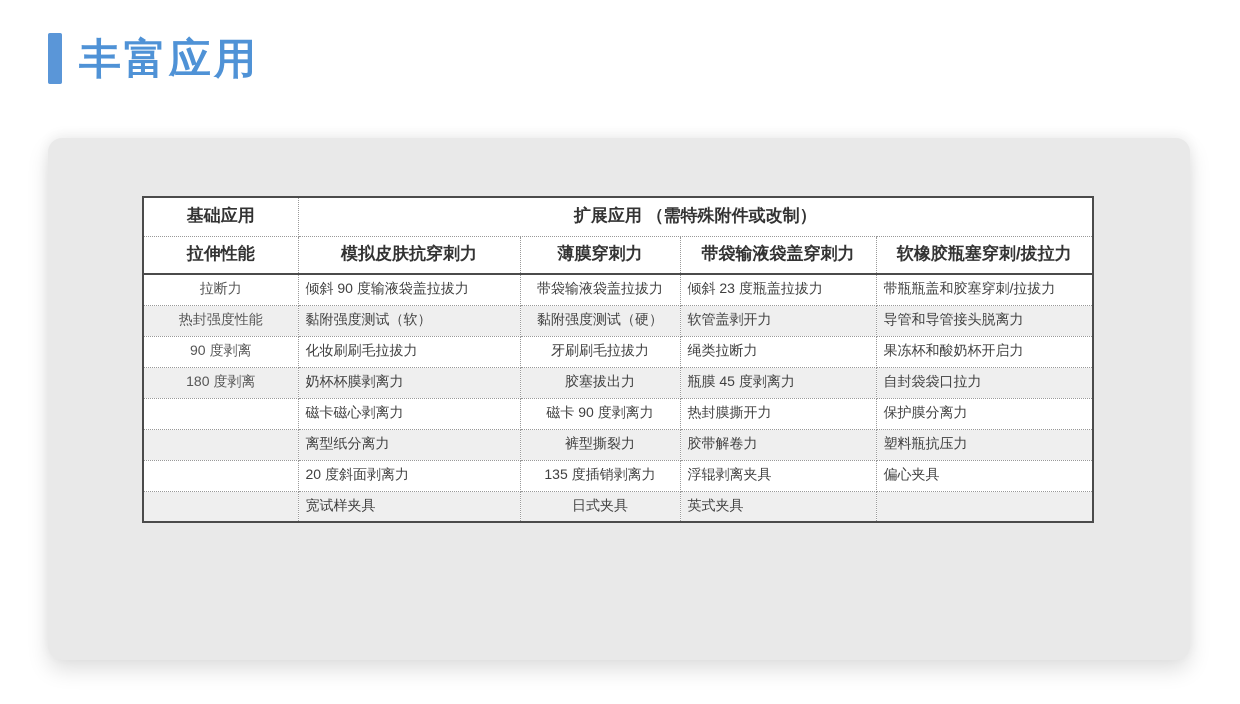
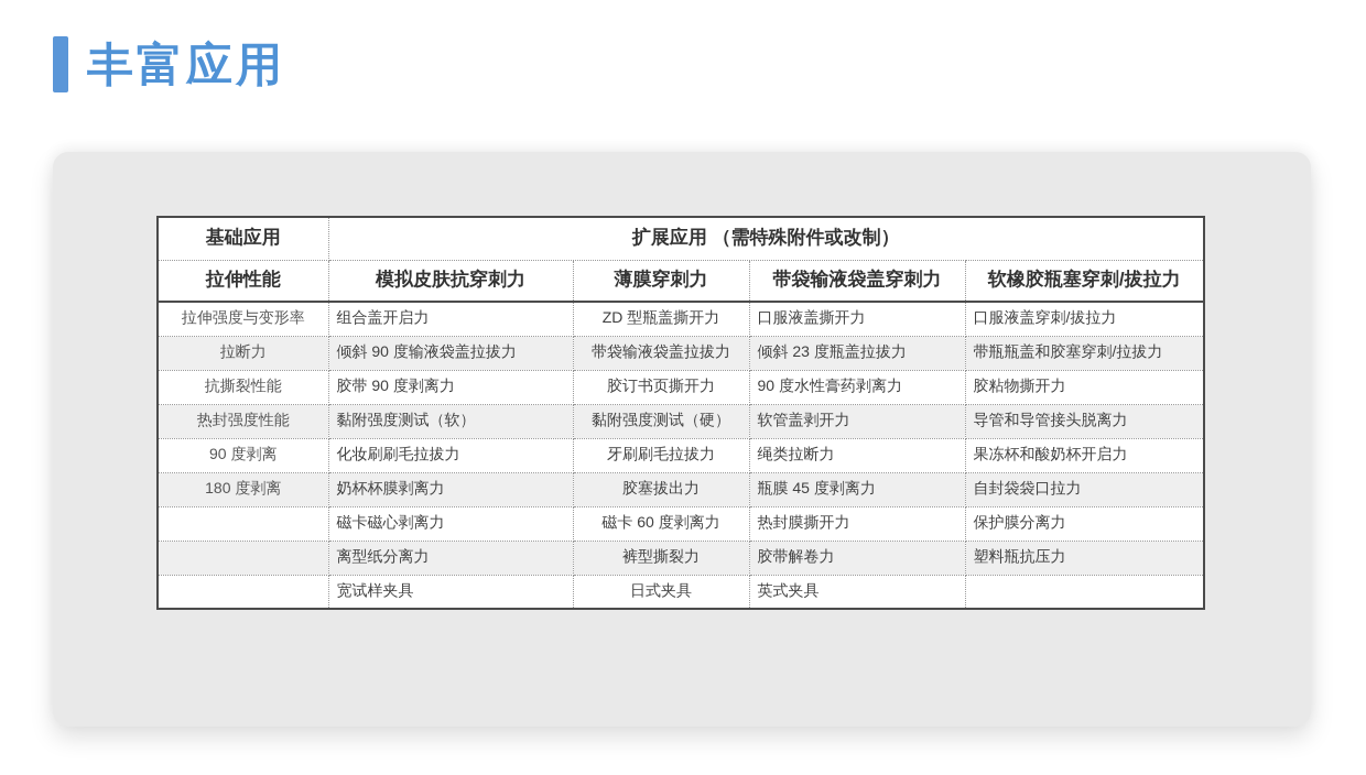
  丰富应用
  基础应用	扩展应用 （需特殊附件或改制）
  拉伸性能	模拟皮肤抗穿刺力	薄膜穿刺力	带袋输液袋盖穿刺力	软橡胶瓶塞穿刺/拔拉力
+ 拉伸强度与变形率	组合盖开启力	ZD 型瓶盖撕开力	口服液盖撕开力	口服液盖穿刺/拔拉力
  拉断力	倾斜 90 度输液袋盖拉拔力	带袋输液袋盖拉拔力	倾斜 23 度瓶盖拉拔力	带瓶瓶盖和胶塞穿刺/拉拔力
+ 抗撕裂性能	胶带 90 度剥离力	胶订书页撕开力	90 度水性膏药剥离力	胶粘物撕开力
  热封强度性能	黏附强度测试（软）	黏附强度测试（硬）	软管盖剥开力	导管和导管接头脱离力
  90 度剥离	化妆刷刷毛拉拔力	牙刷刷毛拉拔力	绳类拉断力	果冻杯和酸奶杯开启力
  180 度剥离	奶杯杯膜剥离力	胶塞拔出力	瓶膜 45 度剥离力	自封袋袋口拉力
- 	磁卡磁心剥离力	磁卡 90 度剥离力	热封膜撕开力	保护膜分离力
+ 	磁卡磁心剥离力	磁卡 60 度剥离力	热封膜撕开力	保护膜分离力
  	离型纸分离力	裤型撕裂力	胶带解卷力	塑料瓶抗压力
- 	20 度斜面剥离力	135 度插销剥离力	浮辊剥离夹具	偏心夹具
  	宽试样夹具	日式夹具	英式夹具
